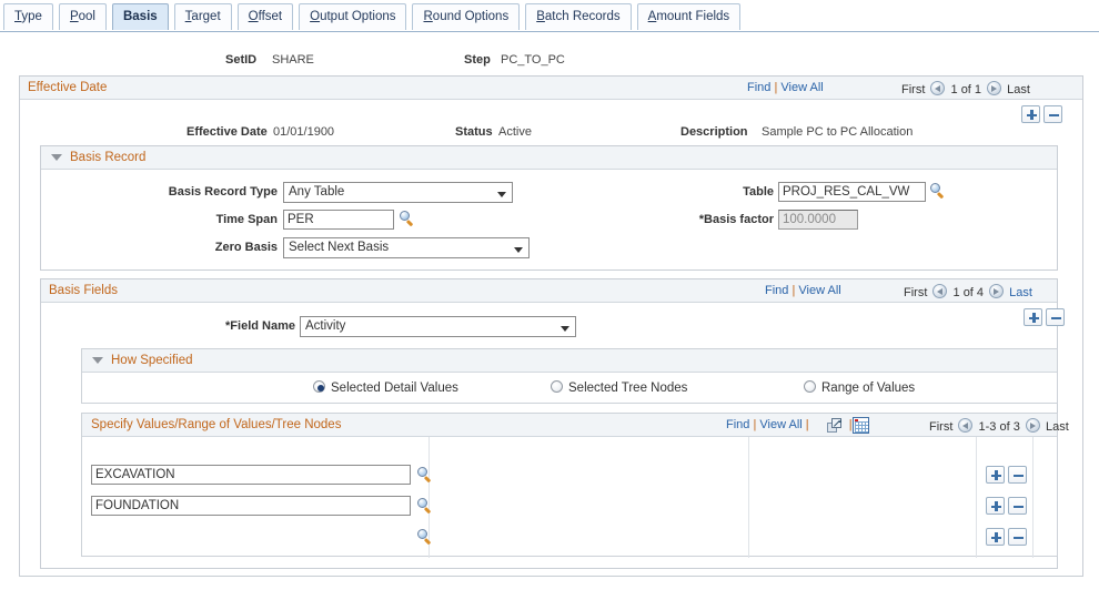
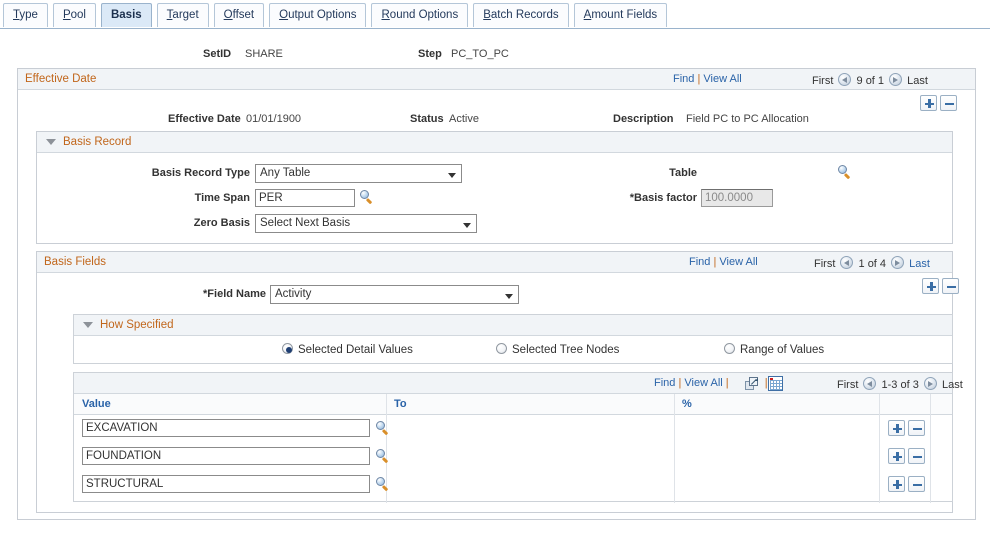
  Type
  Pool
  Basis
  Target
  Offset
  Output Options
  Round Options
  Batch Records
  Amount Fields
  SetID
  SHARE
  Step
  PC_TO_PC
  Effective Date
  Find | View All
- First 1 of 1 Last
+ First 9 of 1 Last
  Effective Date
  01/01/1900
  Status
  Active
  Description
- Sample PC to PC Allocation
+ Field PC to PC Allocation
  Basis Record
  Basis Record Type
  Any Table
  Time Span
  PER
  Zero Basis
  Select Next Basis
  Table
- PROJ_RES_CAL_VW
  *Basis factor
  100.0000
  Basis Fields
  Find | View All
  First 1 of 4 Last
  *Field Name
  Activity
  How Specified
  Selected Detail Values
  Selected Tree Nodes
  Range of Values
- Specify Values/Range of Values/Tree Nodes
  Find | View All | |
  First 1-3 of 3 Last
+ Value
+ To
+ %
  EXCAVATION
  FOUNDATION
+ STRUCTURAL
